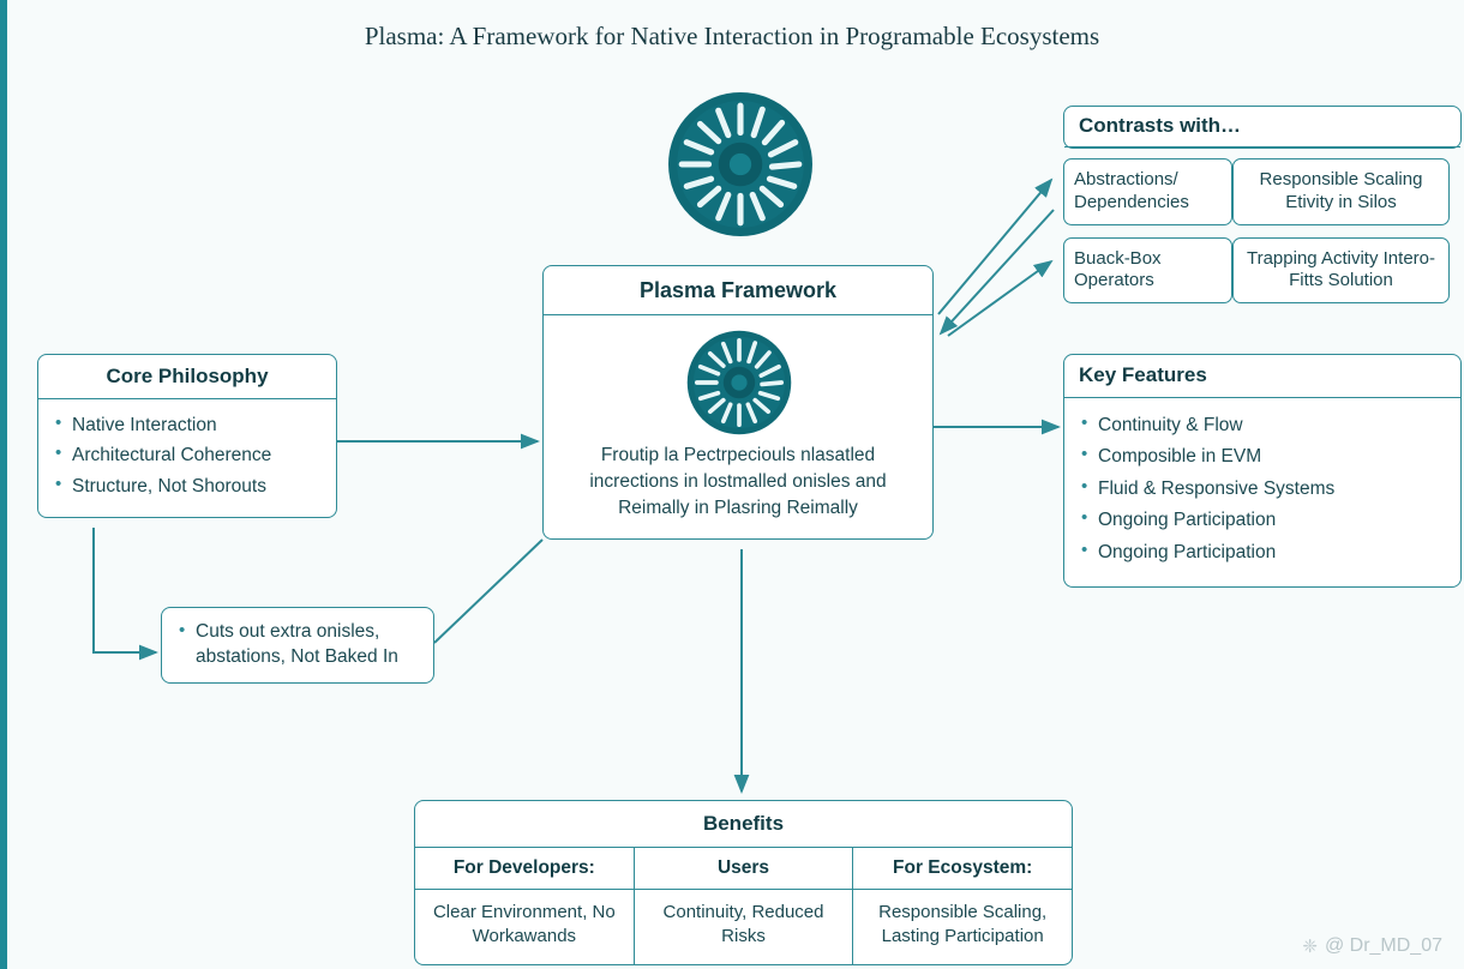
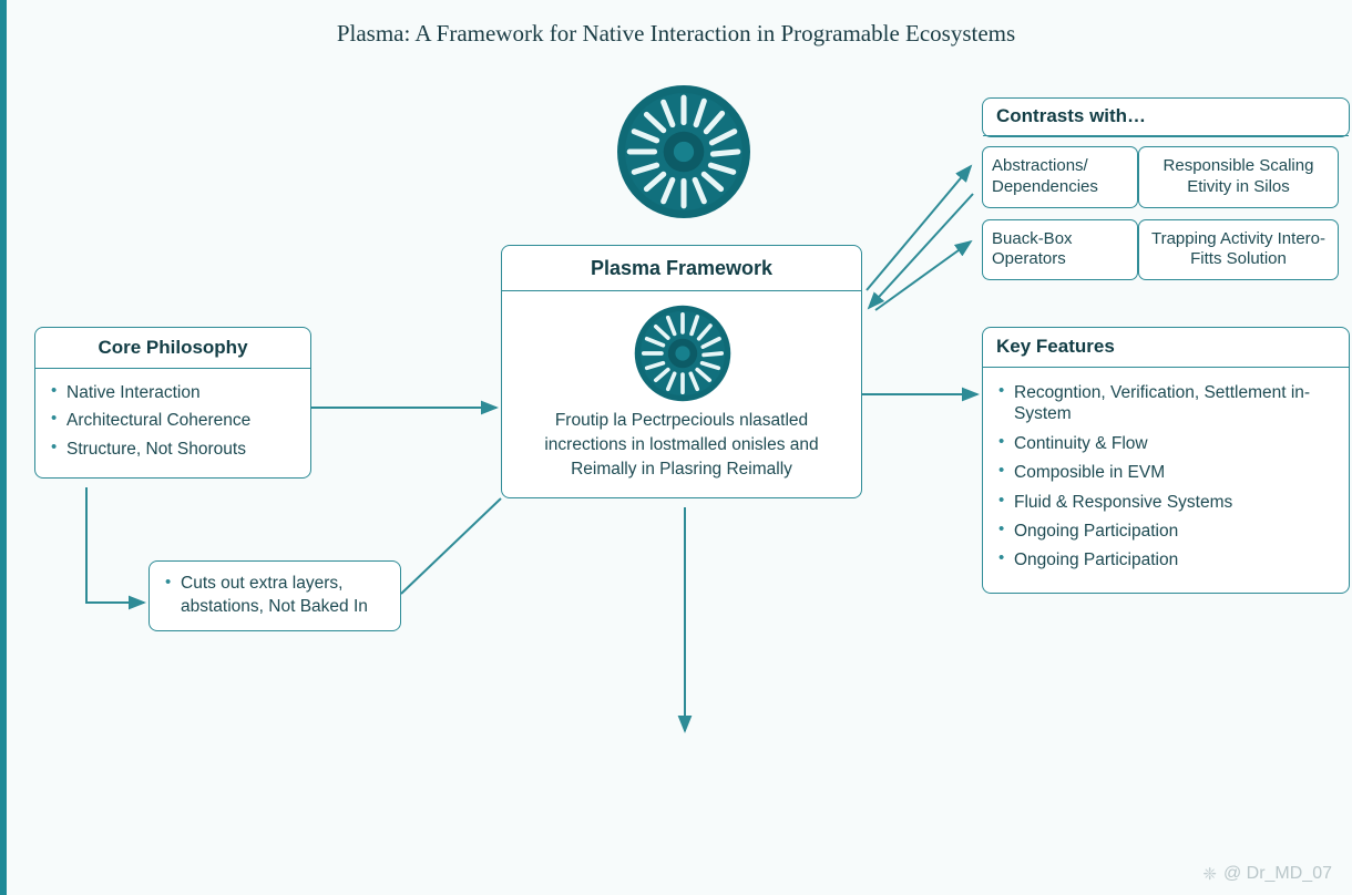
  Plasma: A Framework for Native Interaction in Programable Ecosystems
  Core Philosophy
  Native Interaction
  Architectural Coherence
  Structure, Not Shorouts
- Cuts out extra onisles, abstations, Not Baked In
+ Cuts out extra layers, abstations, Not Baked In
  Plasma Framework
  Froutip la Pectrpeciouls nlasatled incrections in lostmalled onisles and Reimally in Plasring Reimally
  Contrasts with…
  Abstractions/ Dependencies
  Responsible Scaling Etivity in Silos
  Buack-Box Operators
  Trapping Activity Intero-Fitts Solution
  Key Features
+ Recogntion, Verification, Settlement in-System
  Continuity & Flow
  Composible in EVM
  Fluid & Responsive Systems
  Ongoing Participation
  Ongoing Participation
- Benefits
- For Developers:
- Clear Environment, No Workawands
- Users
- Continuity, Reduced Risks
- For Ecosystem:
- Responsible Scaling, Lasting Participation
  ❈
  @ Dr_MD_07
